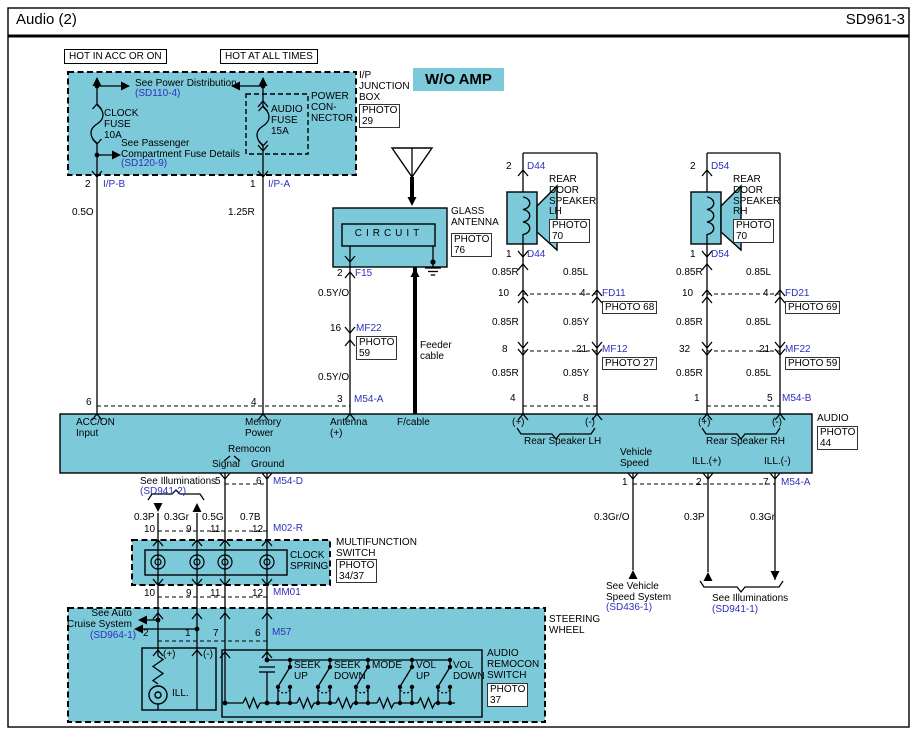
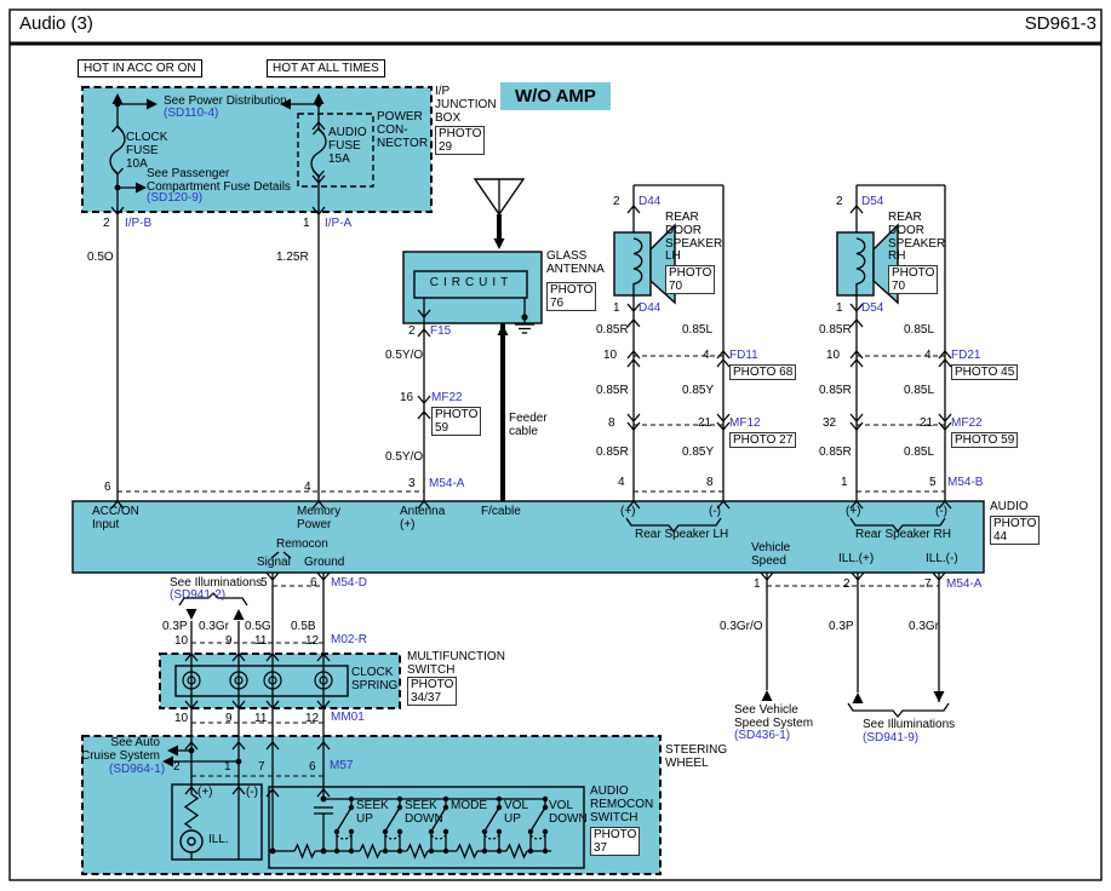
- Audio (2)
+ Audio (3)
  SD961-3
  W/O AMP
  HOT IN ACC OR ON
  HOT AT ALL TIMES
  See Power Distribution
  (SD110-4)
  CLOCK
  FUSE
  10A
  See Passenger
  Compartment Fuse Details
  (SD120-9)
  AUDIO
  FUSE
  15A
  POWER
  CON-
  NECTOR
  I/P
  JUNCTION
  BOX
  PHOTO
  29
  2
  I/P-B
  1
  I/P-A
  0.5O
  1.25R
  6
  4
  CIRCUIT
  GLASS
  ANTENNA
  PHOTO
  76
  2
  F15
  0.5Y/O
  16
  MF22
  PHOTO
  59
  0.5Y/O
  3
  M54-A
  Feeder
  cable
  2
  D44
  REAR
  DOOR
  SPEAKER
  LH
  PHOTO
  70
  1
  D44
  0.85R
  0.85L
  10
  4
  FD11
  PHOTO 68
  0.85R
  0.85Y
  8
  21
  MF12
  PHOTO 27
  0.85R
  0.85Y
  4
  8
  2
  D54
  REAR
  DOOR
  SPEAKER
  RH
  PHOTO
  70
  1
  D54
  0.85R
  0.85L
  10
  4
  FD21
- PHOTO 69
+ PHOTO 45
  0.85R
  0.85L
  32
  21
  MF22
  PHOTO 59
  0.85R
  0.85L
  1
  5
  M54-B
  ACC/ON
  Input
  Memory
  Power
  Antenna
  (+)
  F/cable
  (+)
  (-)
  Rear Speaker LH
  (+)
  (-)
  Rear Speaker RH
  Remocon
  Signal
  Ground
  Vehicle
  Speed
  ILL.(+)
  ILL.(-)
  AUDIO
  PHOTO
  44
  See Illuminations
  (SD941-2)
  5
  6
  M54-D
  0.3P
  10
  0.3Gr
  9
  0.5G
  11
- 0.7B
+ 0.5B
  12
  M02-R
  CLOCK
  SPRING
  MULTIFUNCTION
  SWITCH
  PHOTO
  34/37
  10
  9
  11
  12
  MM01
  STEERING
  WHEEL
  See Auto
  Cruise System
  (SD964-1)
  2
  1
  7
  6
  M57
  (+)
  (-)
  ILL.
  SEEK
  UP
  SEEK
  DOWN
  MODE
  VOL
  UP
  VOL
  DOWN
  AUDIO
  REMOCON
  SWITCH
  PHOTO
  37
  1
  2
  7
  M54-A
  0.3Gr/O
  0.3P
  0.3Gr
  See Vehicle
  Speed System
  (SD436-1)
  See Illuminations
- (SD941-1)
+ (SD941-9)
